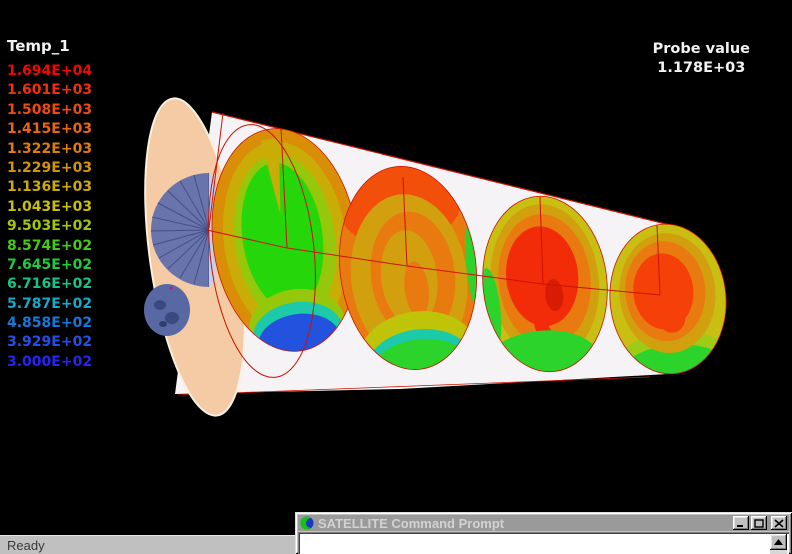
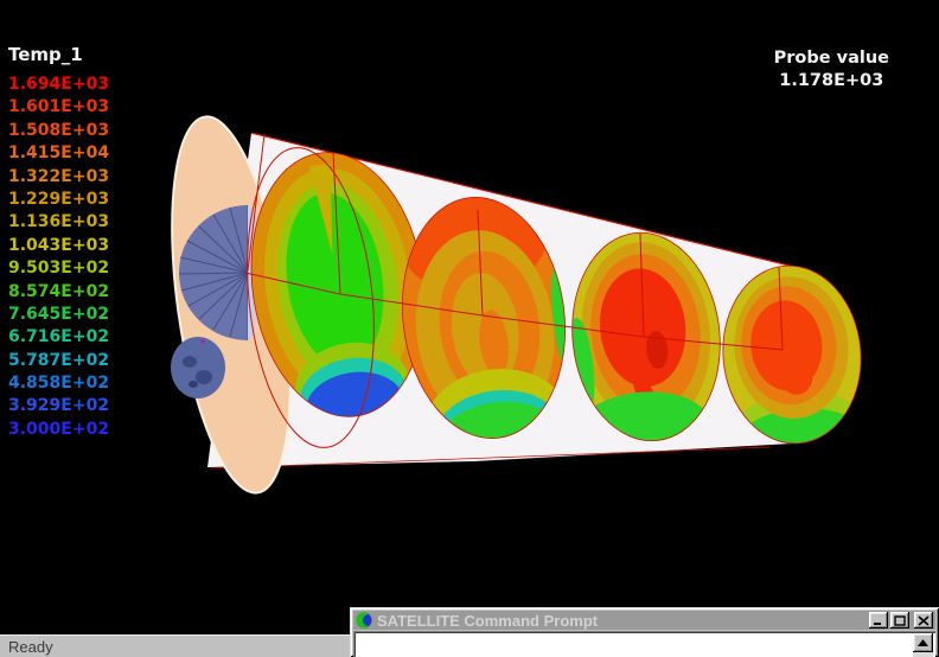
  Temp_1
- 1.694E+04
+ 1.694E+03
  1.601E+03
  1.508E+03
- 1.415E+03
+ 1.415E+04
  1.322E+03
  1.229E+03
  1.136E+03
  1.043E+03
  9.503E+02
  8.574E+02
  7.645E+02
  6.716E+02
  5.787E+02
  4.858E+02
  3.929E+02
  3.000E+02
  Probe value
  1.178E+03
  Ready
  SATELLITE Command Prompt
